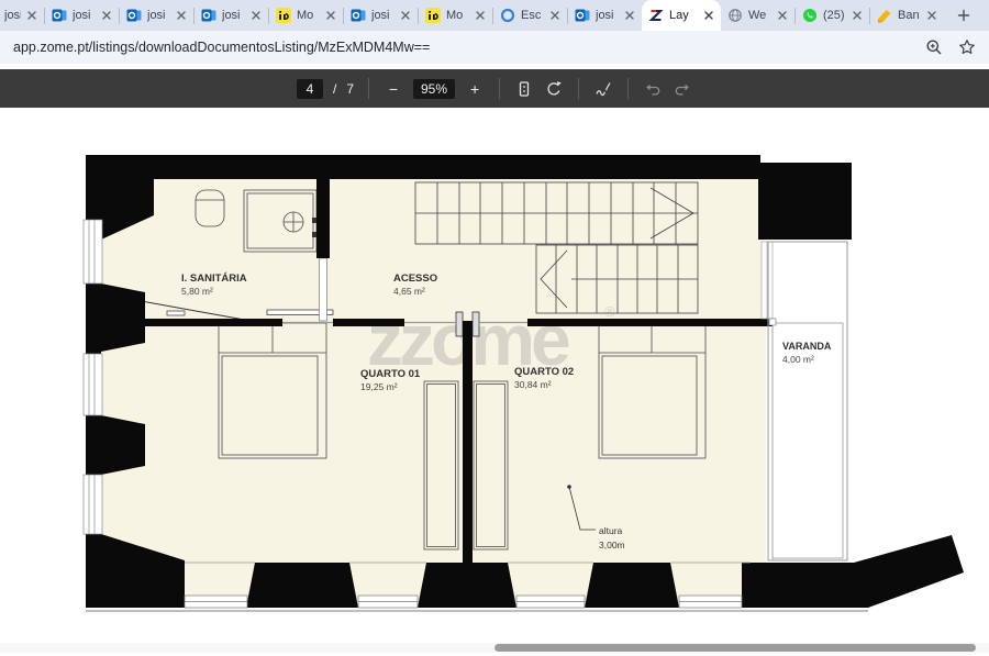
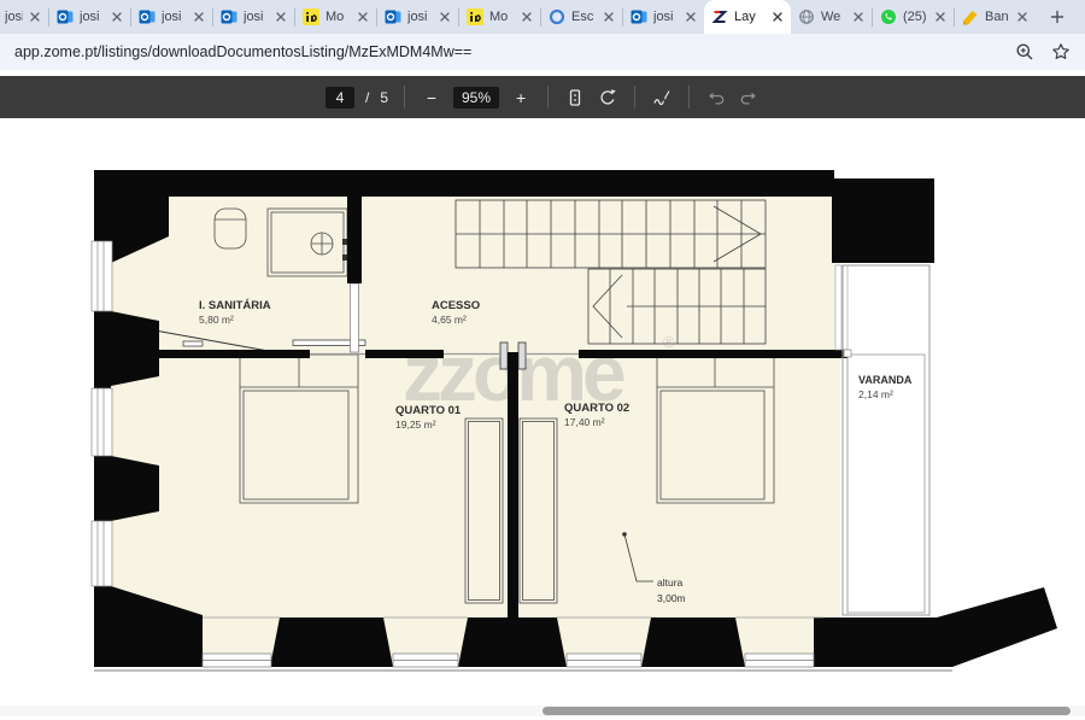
  jos
  josi
  josi
  josi
  Mo
  josi
  Mo
  Esc
  josi
  Lay
  We
  (25)
  Ban
  app.zome.pt/listings/downloadDocumentosListing/MzExMDM4Mw==
  4
  /
- 7
+ 5
  −
  95%
  +
  zzome
  ®
  I. SANITÁRIA
  5,80 m²
  ACESSO
  4,65 m²
  QUARTO 01
  19,25 m²
  QUARTO 02
- 30,84 m²
+ 17,40 m²
  VARANDA
- 4,00 m²
+ 2,14 m²
  altura
  3,00m
